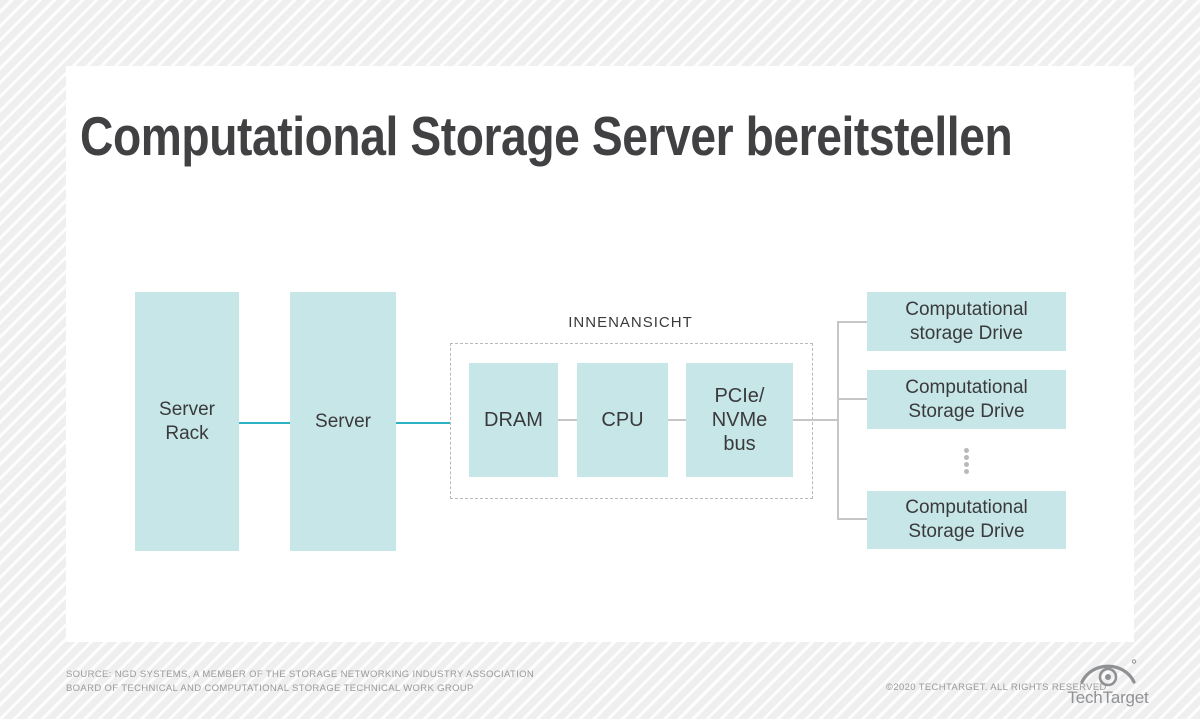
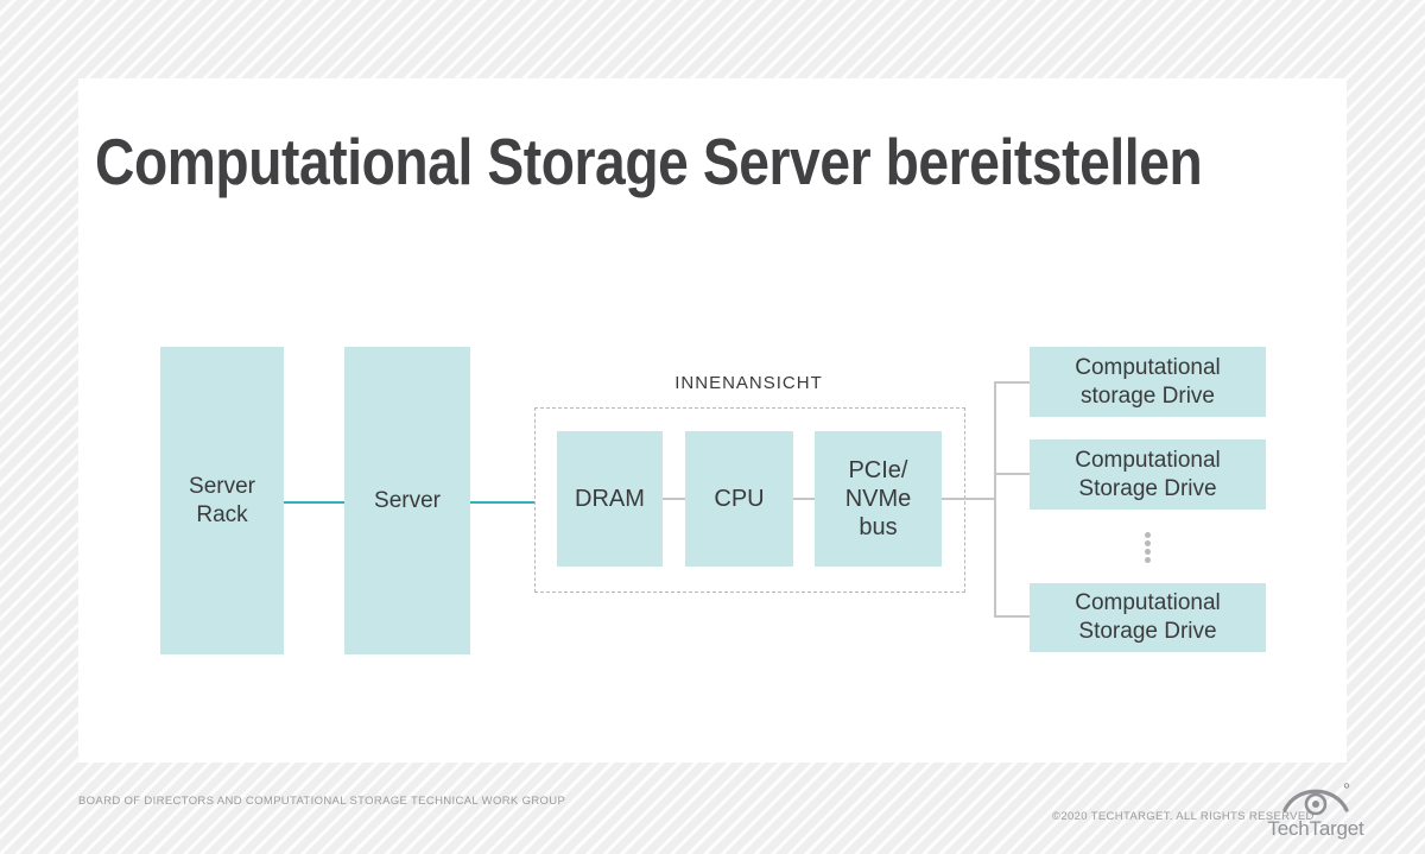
  Computational Storage Server bereitstellen
  Server
  Rack
  Server
  INNENANSICHT
  DRAM
  CPU
  PCIe/
  NVMe
  bus
  Computational storage Drive
  Computational Storage Drive
  Computational Storage Drive
- SOURCE: NGD SYSTEMS, A MEMBER OF THE STORAGE NETWORKING INDUSTRY ASSOCIATION
- BOARD OF TECHNICAL AND COMPUTATIONAL STORAGE TECHNICAL WORK GROUP
+ BOARD OF DIRECTORS AND COMPUTATIONAL STORAGE TECHNICAL WORK GROUP
  ©2020 TECHTARGET. ALL RIGHTS RESERVED
  TechTarget
